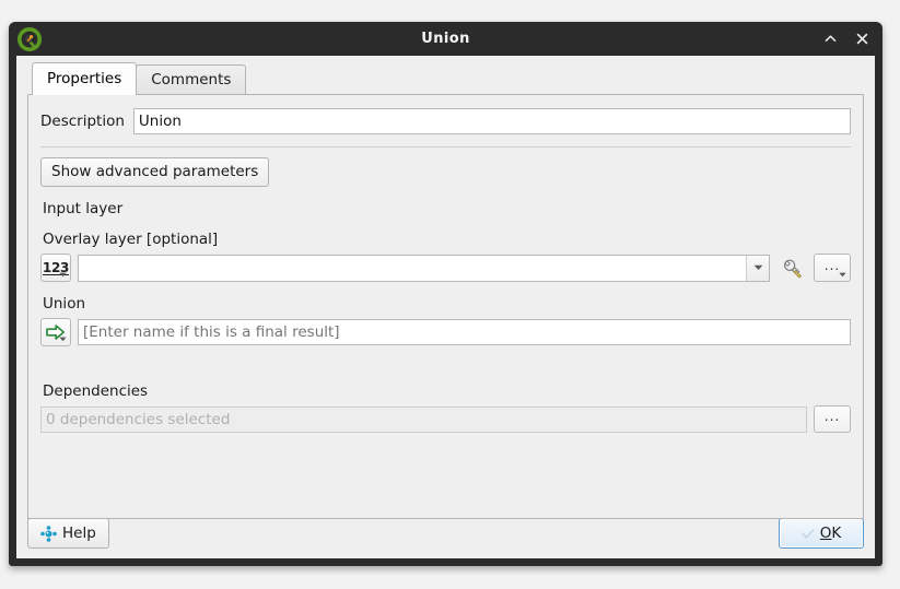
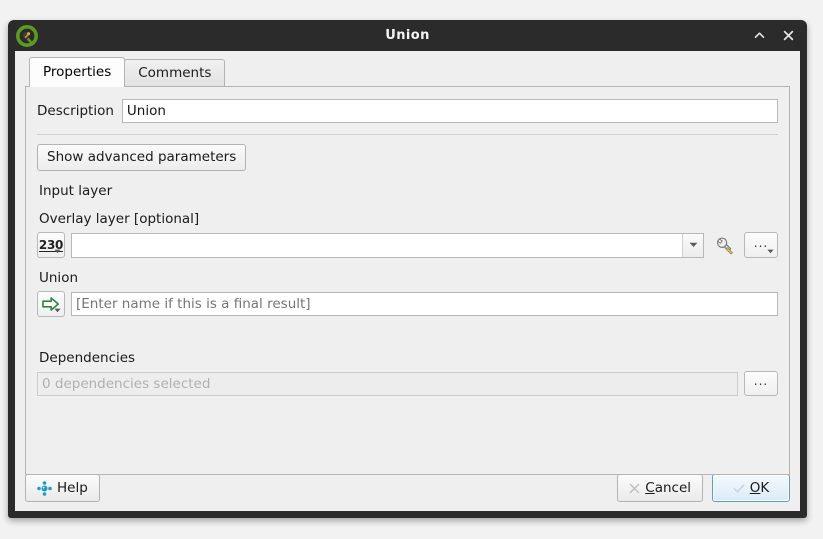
  Union
  Properties
  Comments
  Description
  Union
  Show advanced parameters
  Input layer
  Overlay layer [optional]
- 123
+ 230
  ...
  Union
  [Enter name if this is a final result]
  Dependencies
  0 dependencies selected
  ...
  Help
+ Cancel
  OK
